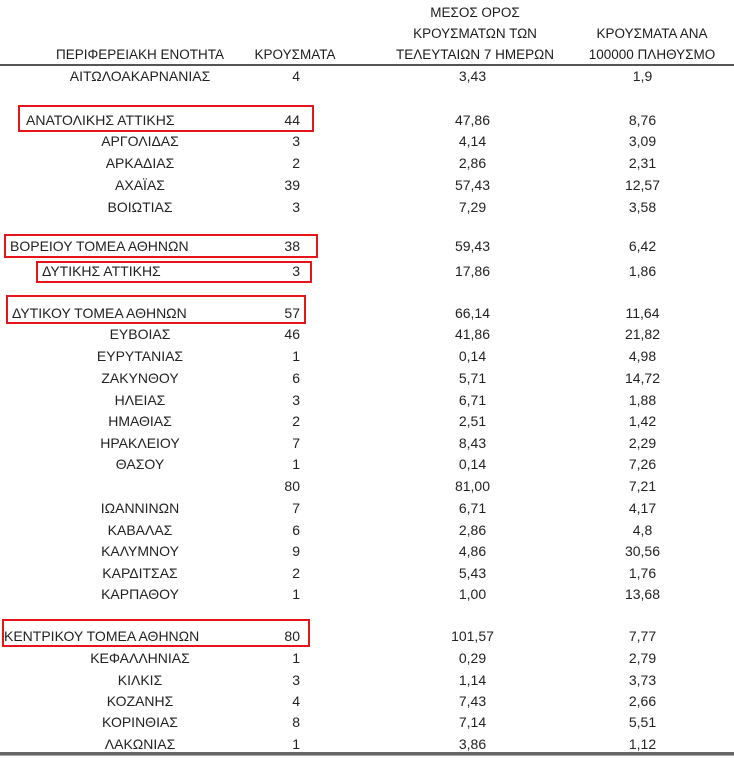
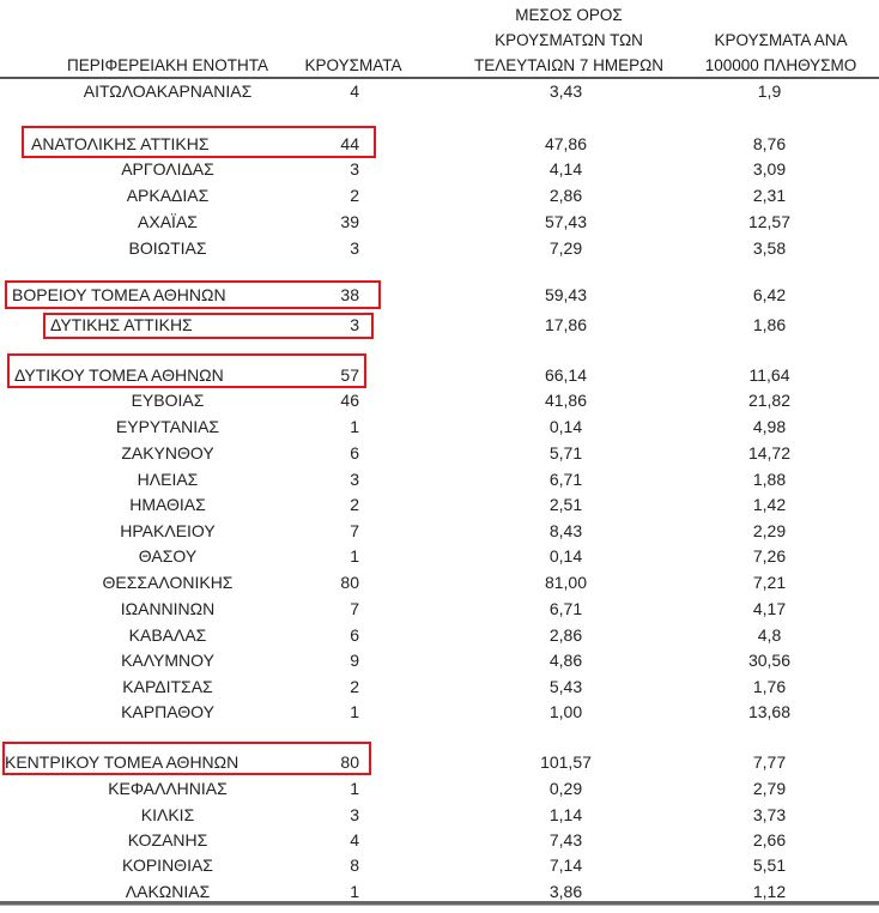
  ΠΕΡΙΦΕΡΕΙΑΚΗ ΕΝΟΤΗΤΑ
  ΚΡΟΥΣΜΑΤΑ
  ΜΕΣΟΣ ΟΡΟΣ
  ΚΡΟΥΣΜΑΤΩΝ ΤΩΝ
  ΤΕΛΕΥΤΑΙΩΝ 7 ΗΜΕΡΩΝ
  ΚΡΟΥΣΜΑΤΑ ΑΝΑ
  100000 ΠΛΗΘΥΣΜΟ
  ΑΙΤΩΛΟΑΚΑΡΝΑΝΙΑΣ
  4
  3,43
  1,9
  ΑΝΑΤΟΛΙΚΗΣ ΑΤΤΙΚΗΣ
  44
  47,86
  8,76
  ΑΡΓΟΛΙΔΑΣ
  3
  4,14
  3,09
  ΑΡΚΑΔΙΑΣ
  2
  2,86
  2,31
  ΑΧΑΪΑΣ
  39
  57,43
  12,57
  ΒΟΙΩΤΙΑΣ
  3
  7,29
  3,58
  ΒΟΡΕΙΟΥ ΤΟΜΕΑ ΑΘΗΝΩΝ
  38
  59,43
  6,42
  ΔΥΤΙΚΗΣ ΑΤΤΙΚΗΣ
  3
  17,86
  1,86
  ΔΥΤΙΚΟΥ ΤΟΜΕΑ ΑΘΗΝΩΝ
  57
  66,14
  11,64
  ΕΥΒΟΙΑΣ
  46
  41,86
  21,82
  ΕΥΡΥΤΑΝΙΑΣ
  1
  0,14
  4,98
  ΖΑΚΥΝΘΟΥ
  6
  5,71
  14,72
  ΗΛΕΙΑΣ
  3
  6,71
  1,88
  ΗΜΑΘΙΑΣ
  2
  2,51
  1,42
  ΗΡΑΚΛΕΙΟΥ
  7
  8,43
  2,29
  ΘΑΣΟΥ
  1
  0,14
  7,26
+ ΘΕΣΣΑΛΟΝΙΚΗΣ
  80
  81,00
  7,21
  ΙΩΑΝΝΙΝΩΝ
  7
  6,71
  4,17
  ΚΑΒΑΛΑΣ
  6
  2,86
  4,8
  ΚΑΛΥΜΝΟΥ
  9
  4,86
  30,56
  ΚΑΡΔΙΤΣΑΣ
  2
  5,43
  1,76
  ΚΑΡΠΑΘΟΥ
  1
  1,00
  13,68
  ΚΕΝΤΡΙΚΟΥ ΤΟΜΕΑ ΑΘΗΝΩΝ
  80
  101,57
  7,77
  ΚΕΦΑΛΛΗΝΙΑΣ
  1
  0,29
  2,79
  ΚΙΛΚΙΣ
  3
  1,14
  3,73
  ΚΟΖΑΝΗΣ
  4
  7,43
  2,66
  ΚΟΡΙΝΘΙΑΣ
  8
  7,14
  5,51
  ΛΑΚΩΝΙΑΣ
  1
  3,86
  1,12
